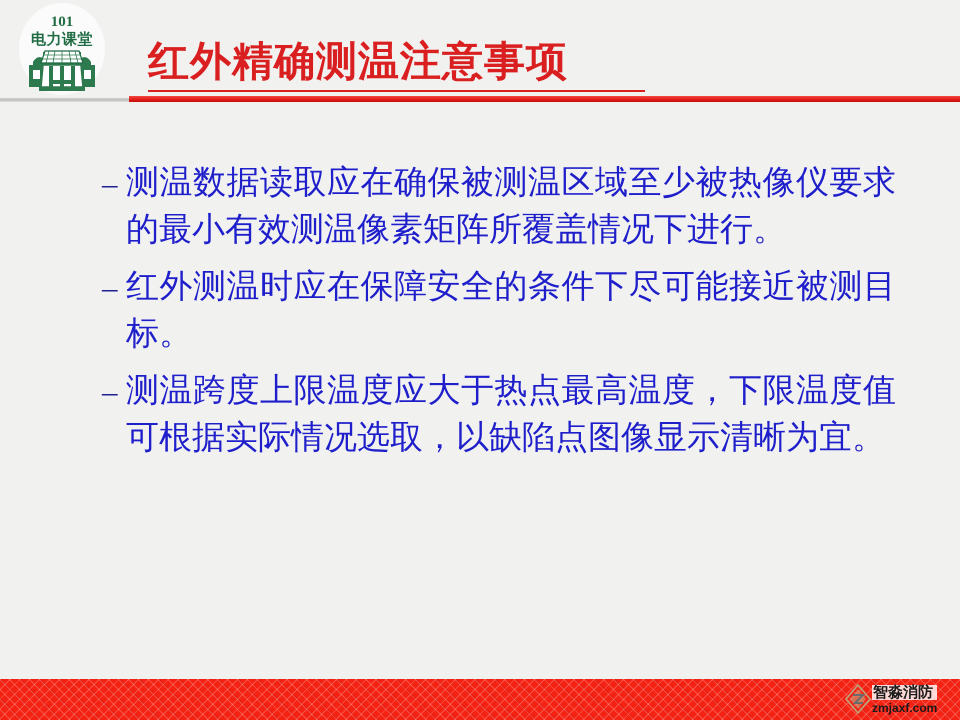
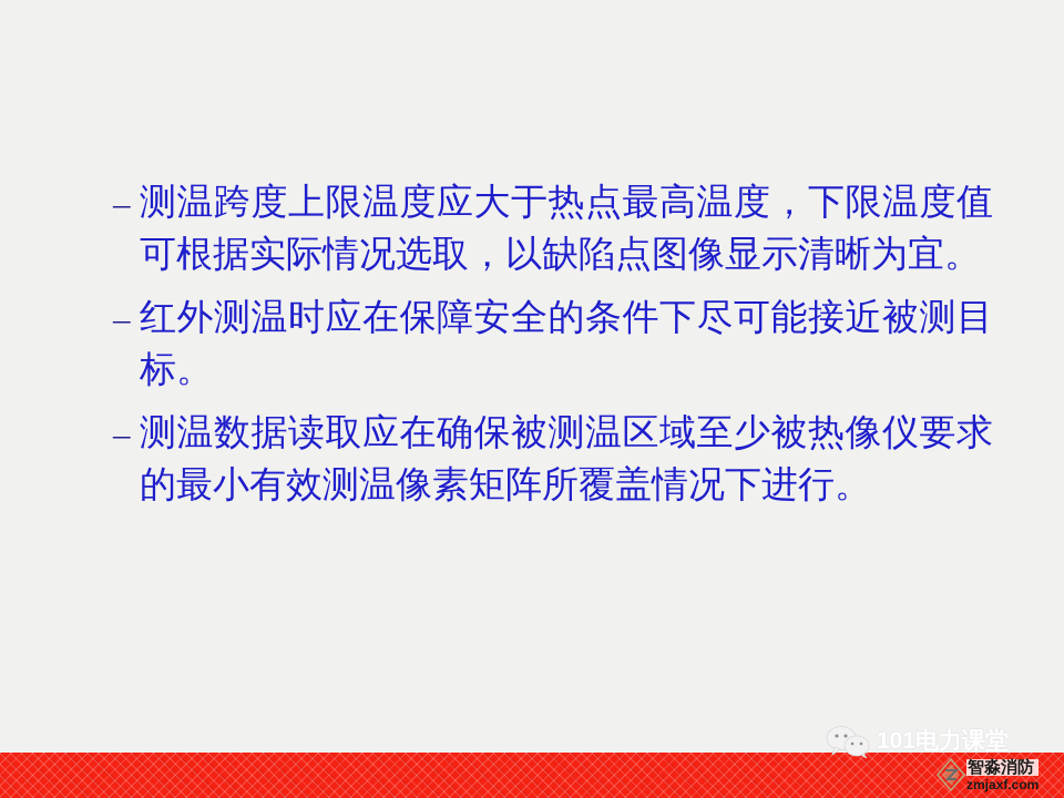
- 101
- 电力课堂
- 红外精确测温注意事项
  –
- 测温数据读取应在确保被测温区域至少被热像仪要求的最小有效测温像素矩阵所覆盖情况下进行。
+ 测温跨度上限温度应大于热点最高温度，下限温度值可根据实际情况选取，以缺陷点图像显示清晰为宜。
  –
  红外测温时应在保障安全的条件下尽可能接近被测目标。
  –
- 测温跨度上限温度应大于热点最高温度，下限温度值可根据实际情况选取，以缺陷点图像显示清晰为宜。
+ 测温数据读取应在确保被测温区域至少被热像仪要求的最小有效测温像素矩阵所覆盖情况下进行。
+ 101电力课堂
  智淼消防
  zmjaxf.com
